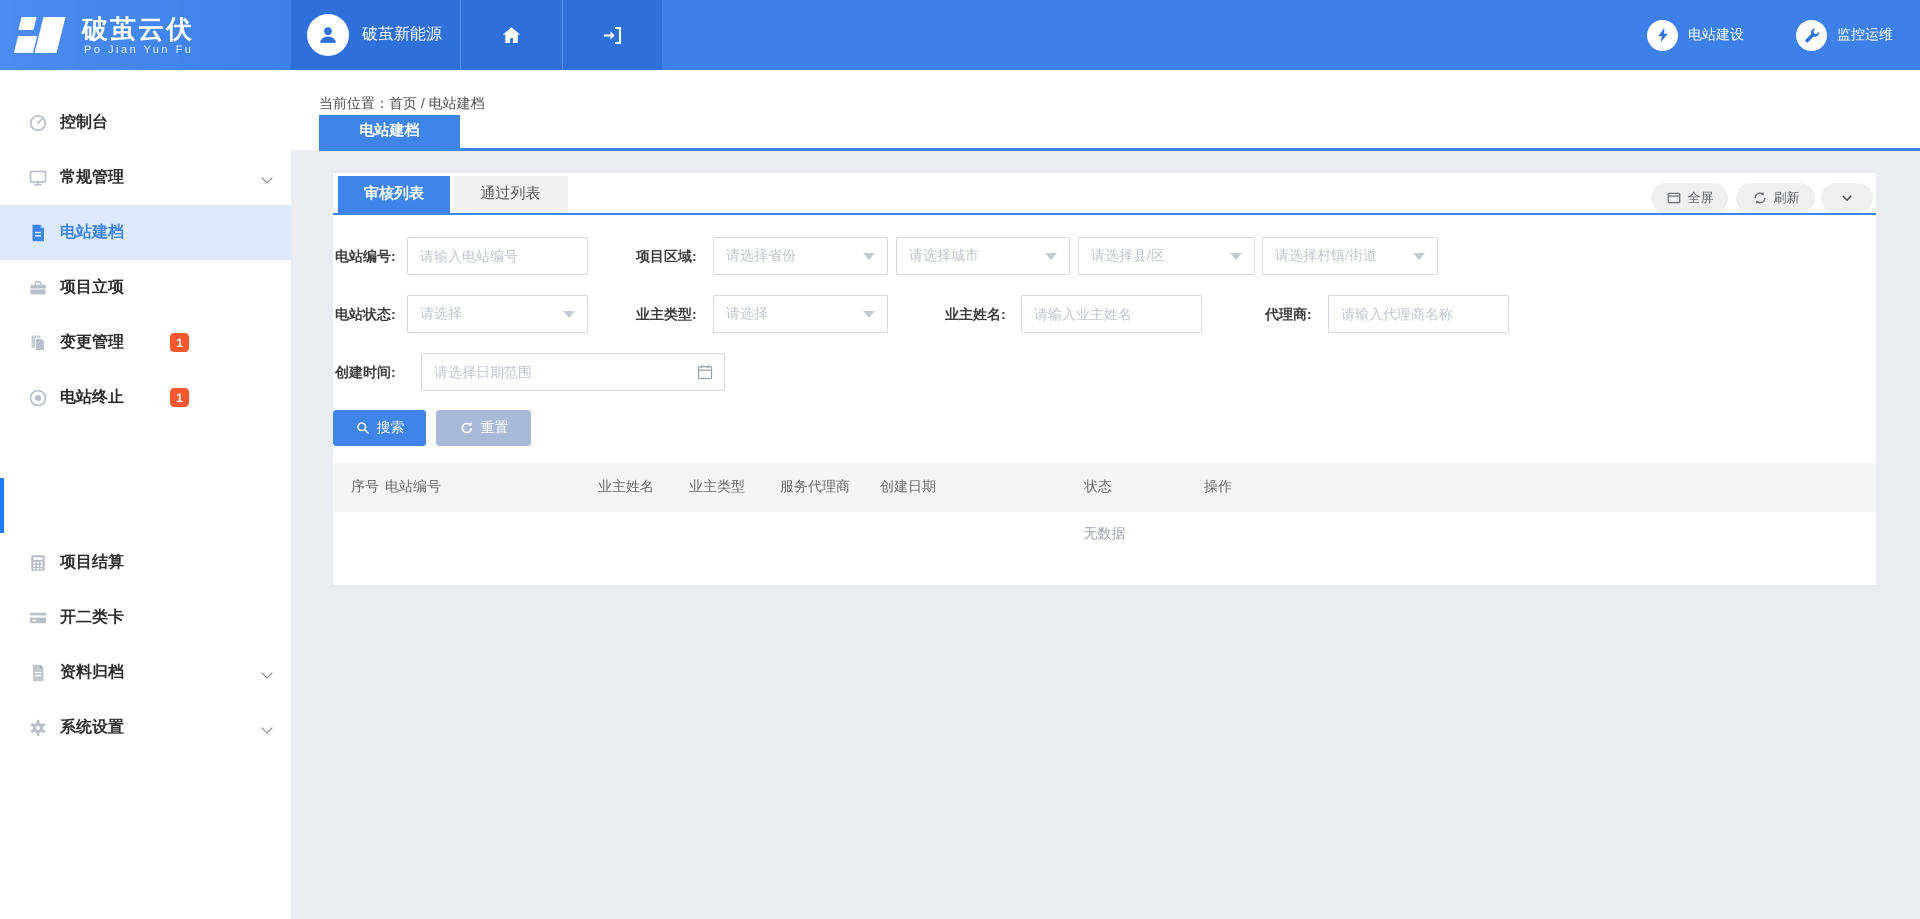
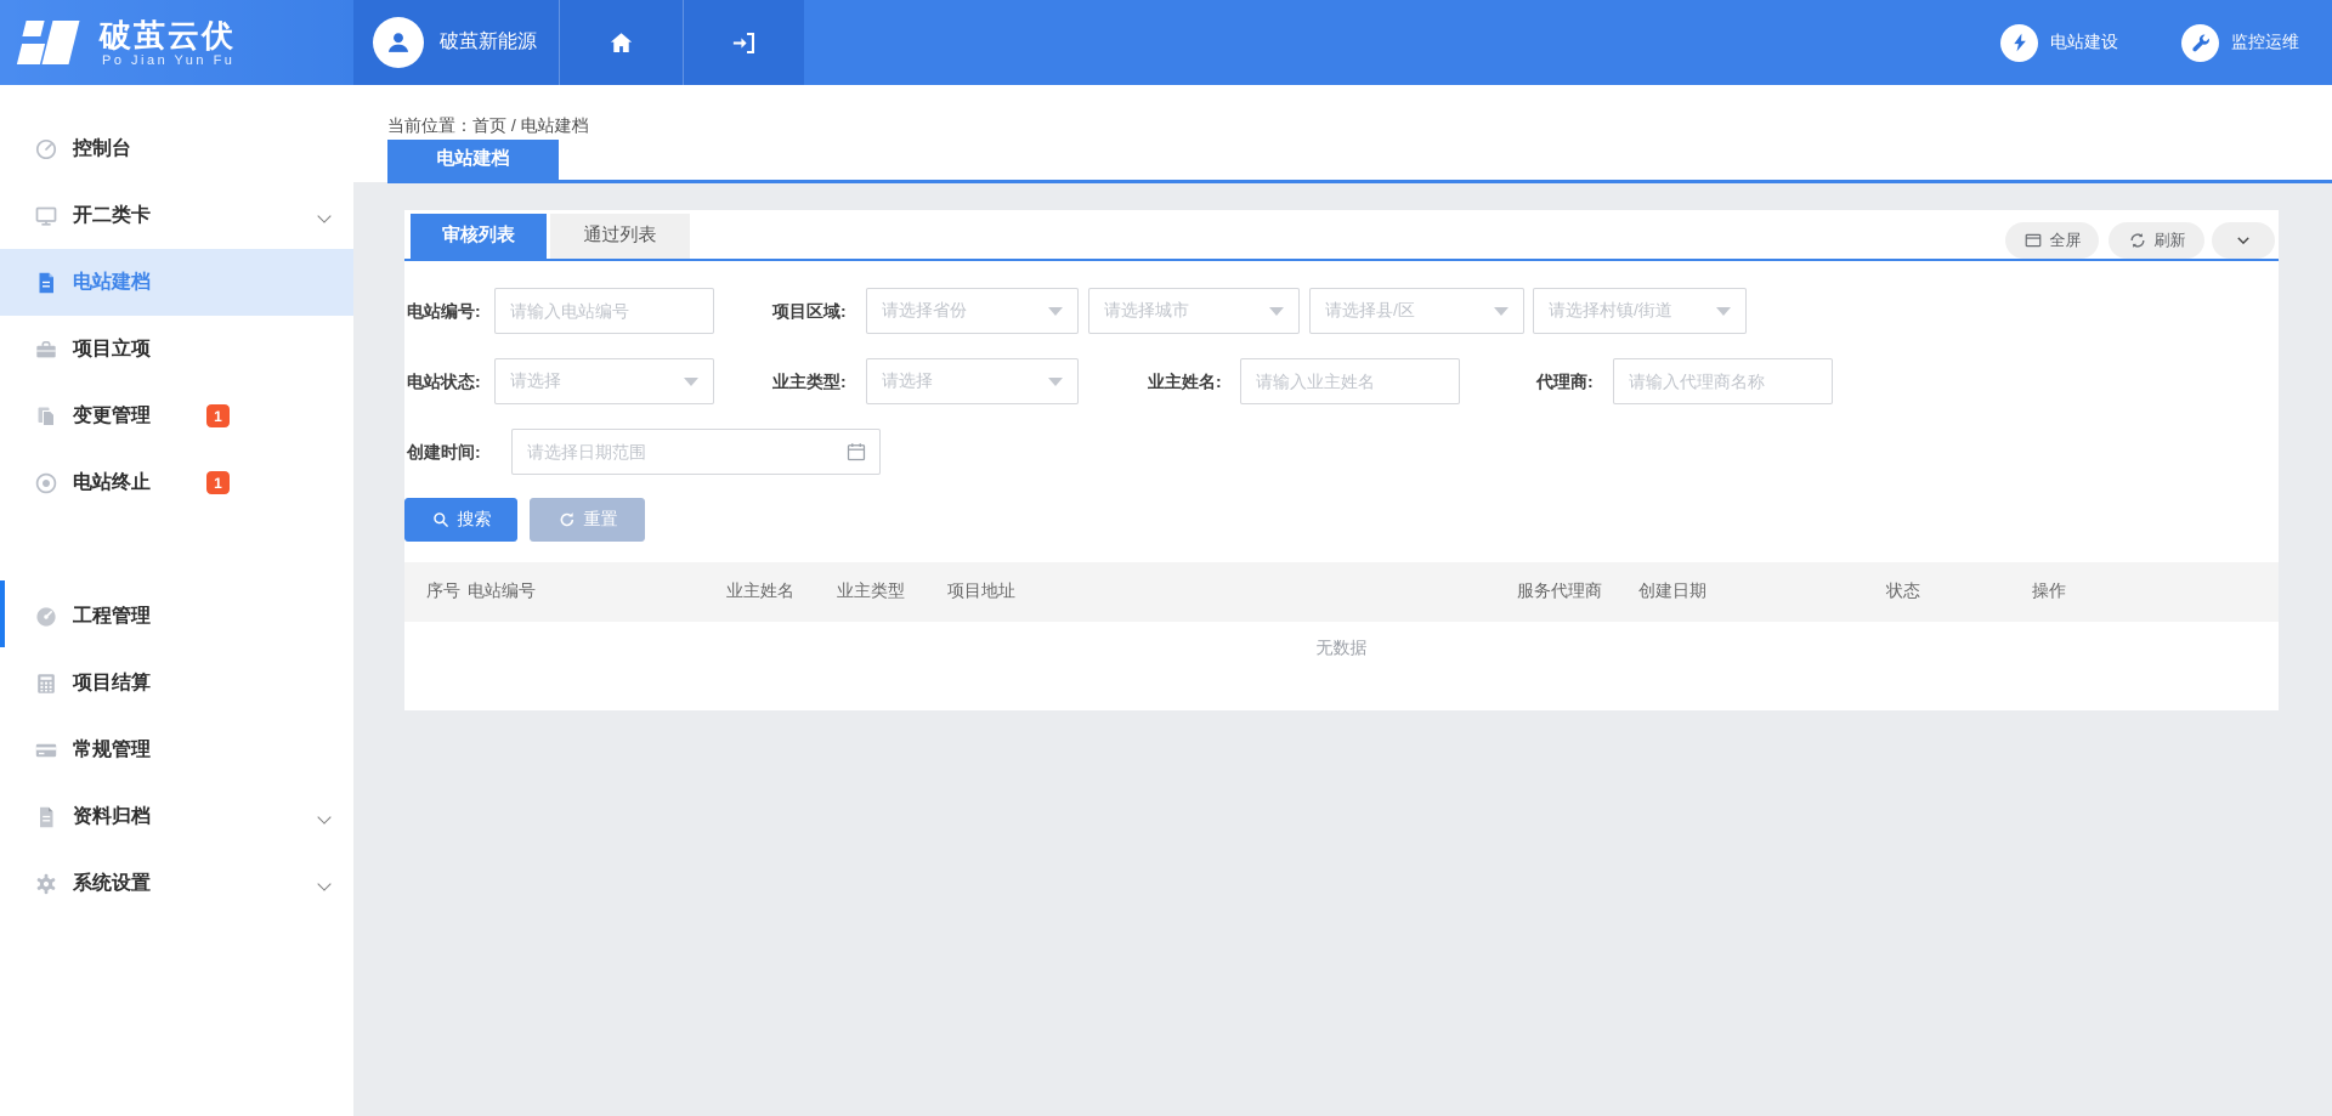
  破茧云伏
  Po Jian Yun Fu
  破茧新能源
  电站建设
  监控运维
  控制台
- 常规管理
+ 开二类卡
  电站建档
  项目立项
  变更管理
  1
  电站终止
  1
+ 工程管理
  项目结算
- 开二类卡
+ 常规管理
  资料归档
  系统设置
  当前位置：首页 / 电站建档
  电站建档
  审核列表
  通过列表
  全屏
  刷新
  电站编号:
  请输入电站编号
  项目区域:
  请选择省份
  请选择城市
  请选择县/区
  请选择村镇/街道
  电站状态:
  请选择
  业主类型:
  请选择
  业主姓名:
  请输入业主姓名
  代理商:
  请输入代理商名称
  创建时间:
  请选择日期范围
  搜索
  重置
  序号
  电站编号
  业主姓名
  业主类型
+ 项目地址
  服务代理商
  创建日期
  状态
  操作
  无数据
